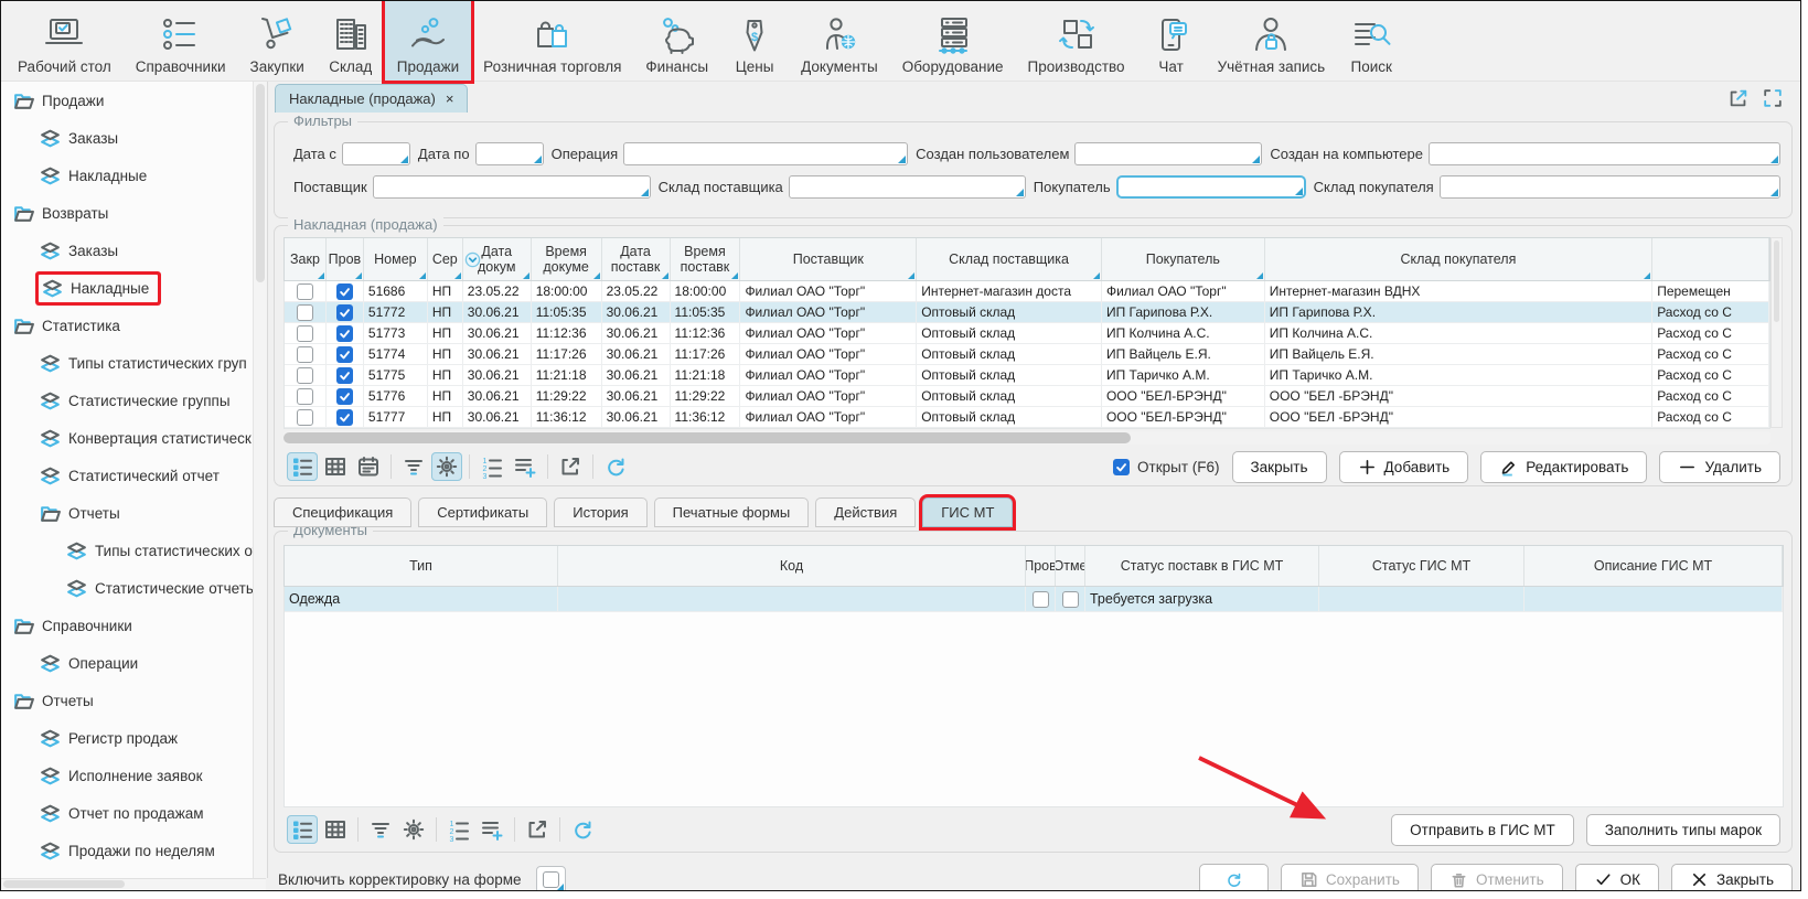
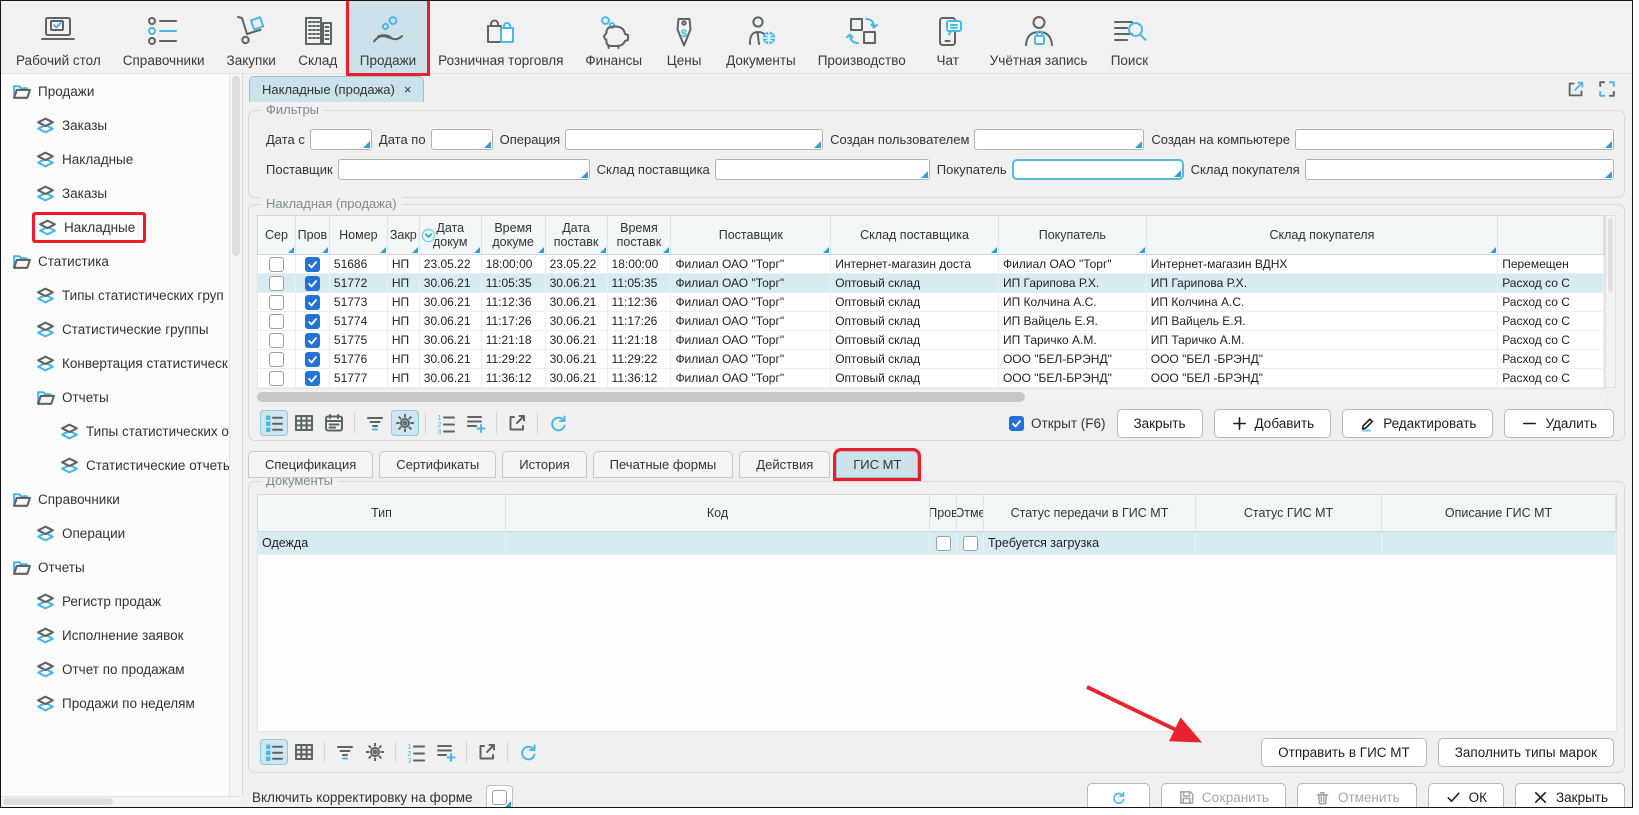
  Рабочий стол
  Справочники
  Закупки
  Склад
  Продажи
  Розничная торговля
  Финансы
  $
  Цены
  Документы
- Оборудование
  Производство
  Чат
  Учётная запись
  Поиск
  Продажи
  Заказы
  Накладные
- Возвраты
  Заказы
  Накладные
  Статистика
  Типы статистических груп
  Статистические группы
  Конвертация статистическ
- Статистический отчет
  Отчеты
  Типы статистических о
  Статистические отчеты
  Справочники
  Операции
  Отчеты
  Регистр продаж
  Исполнение заявок
  Отчет по продажам
  Продажи по неделям
  Накладные (продажа)
  ×
  Фильтры
  Дата с
  Дата по
  Операция
  Создан пользователем
  Создан на компьютере
  Поставщик
  Склад поставщика
  Покупатель
  Склад покупателя
  Накладная (продажа)
- Закр
+ Сер
  Пров
  Номер
- Сер
+ Закр
  Дата докум
  Время докуме
  Дата поставк
  Время поставк
  Поставщик
  Склад поставщика
  Покупатель
  Склад покупателя
  51686
  НП
  23.05.22
  18:00:00
  23.05.22
  18:00:00
  Филиал ОАО "Торг"
  Интернет-магазин доста
  Филиал ОАО "Торг"
  Интернет-магазин ВДНХ
  Перемещен
  51772
  НП
  30.06.21
  11:05:35
  30.06.21
  11:05:35
  Филиал ОАО "Торг"
  Оптовый склад
  ИП Гарипова Р.Х.
  ИП Гарипова Р.Х.
  Расход со С
  51773
  НП
  30.06.21
  11:12:36
  30.06.21
  11:12:36
  Филиал ОАО "Торг"
  Оптовый склад
  ИП Колчина А.С.
  ИП Колчина А.С.
  Расход со С
  51774
  НП
  30.06.21
  11:17:26
  30.06.21
  11:17:26
  Филиал ОАО "Торг"
  Оптовый склад
  ИП Вайцель Е.Я.
  ИП Вайцель Е.Я.
  Расход со С
  51775
  НП
  30.06.21
  11:21:18
  30.06.21
  11:21:18
  Филиал ОАО "Торг"
  Оптовый склад
  ИП Таричко А.М.
  ИП Таричко А.М.
  Расход со С
  51776
  НП
  30.06.21
  11:29:22
  30.06.21
  11:29:22
  Филиал ОАО "Торг"
  Оптовый склад
  ООО "БЕЛ-БРЭНД"
  ООО "БЕЛ -БРЭНД"
  Расход со С
  51777
  НП
  30.06.21
  11:36:12
  30.06.21
  11:36:12
  Филиал ОАО "Торг"
  Оптовый склад
  ООО "БЕЛ-БРЭНД"
  ООО "БЕЛ -БРЭНД"
  Расход со С
  Открыт (F6)
  Закрыть
  Добавить
  Редактировать
  Удалить
  Спецификация
  Сертификаты
  История
  Печатные формы
  Действия
  ГИС МТ
  Документы
  Тип
  Код
  Пров
  Отме
- Статус поставк в ГИС МТ
+ Статус передачи в ГИС МТ
  Статус ГИС МТ
  Описание ГИС МТ
  Одежда
  Требуется загрузка
  Отправить в ГИС МТ
  Заполнить типы марок
  Включить корректировку на форме
  Сохранить
  Отменить
  ОК
  Закрыть
